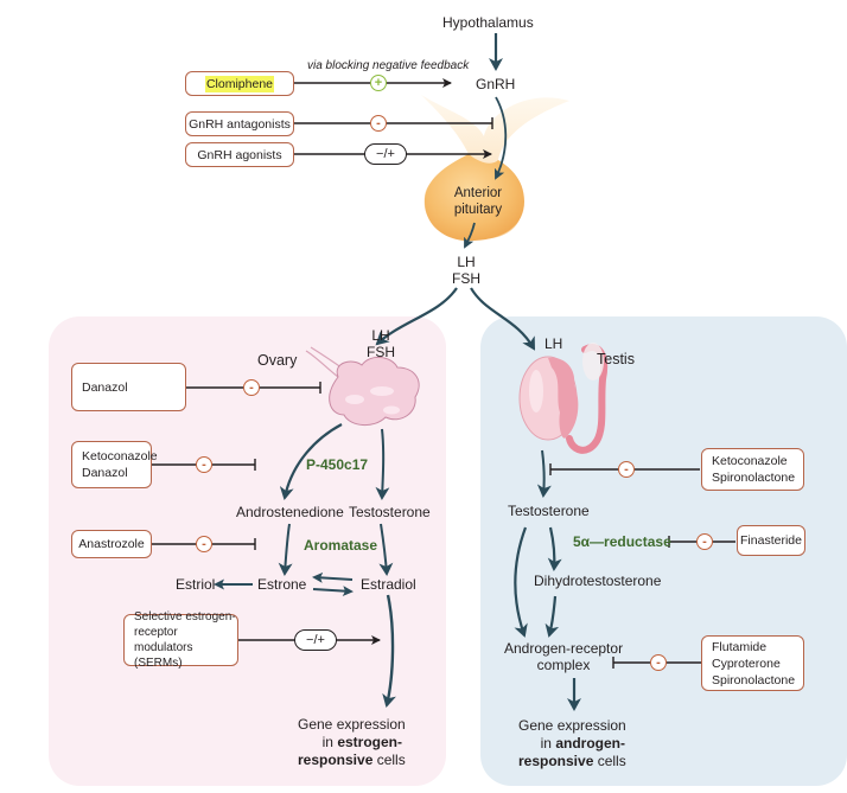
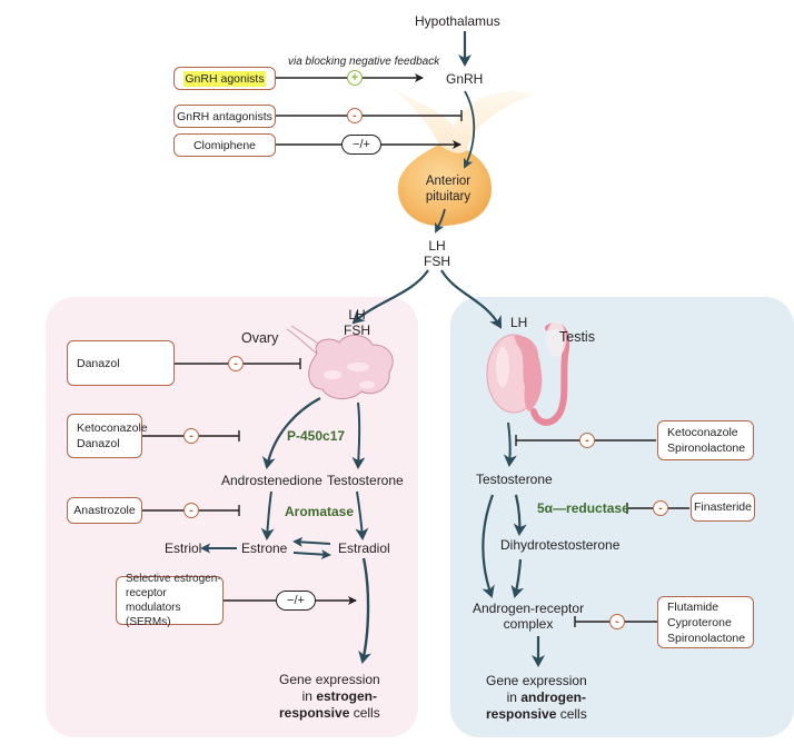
  Hypothalamus
  GnRH
  via blocking negative feedback
  Anterior
  pituitary
  LH
  FSH
- Clomiphene
+ GnRH agonists
  GnRH antagonists
- GnRH agonists
+ Clomiphene
  +
  -
  −/+
  Ovary
  LH
  FSH
  Danazol
  -
  Ketoconazole
  Danazol
  -
  Anastrozole
  -
  P-450c17
  Aromatase
  Androstenedione
  Testosterone
  Estriol
  Estrone
  Estradiol
  Selective estrogen-
  receptor modulators
  (SERMs)
  −/+
  Gene expression
  in estrogen-
  responsive cells
  LH
  Testis
  Ketoconazole
  Spironolactone
  -
  Testosterone
  5α—reductase
  Finasteride
  -
  Dihydrotestosterone
  Androgen-receptor
  complex
  Flutamide
  Cyproterone
  Spironolactone
  -
  Gene expression
  in androgen-
  responsive cells
